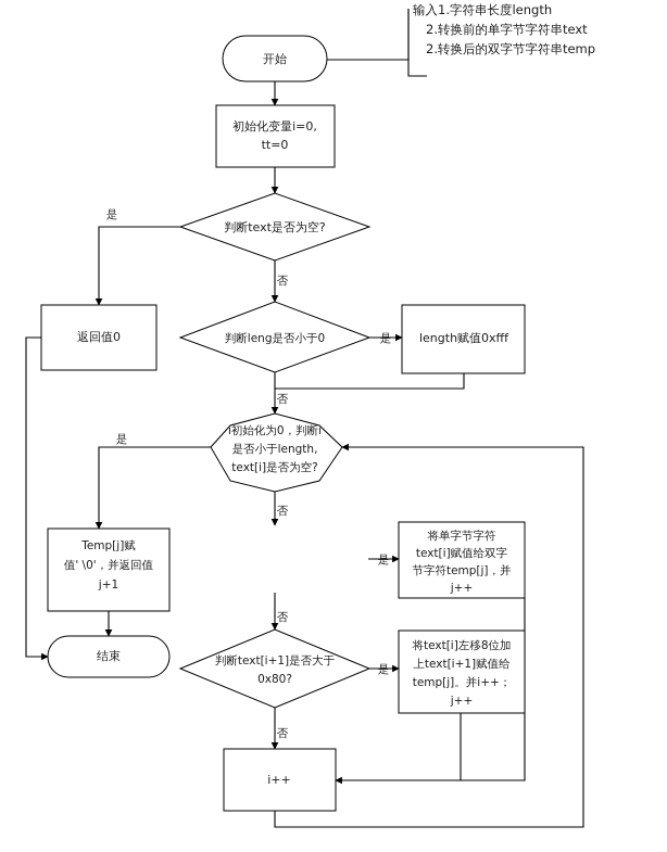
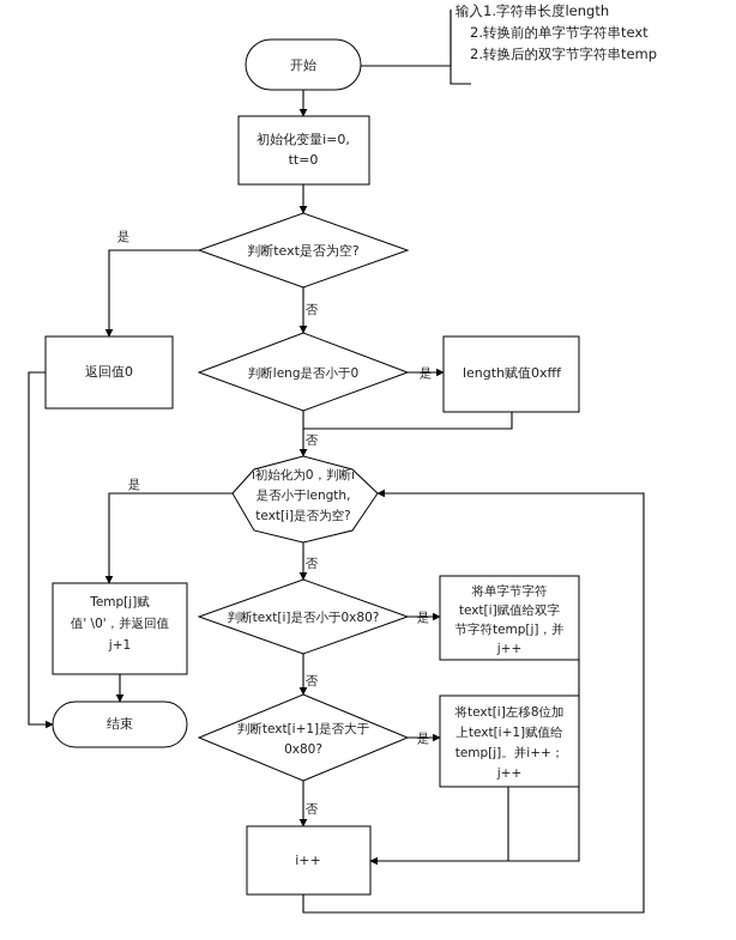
  开始
  初始化变量i=0,
  tt=0
  判断text是否为空?
  返回值0
  判断leng是否小于0
  length赋值0xfff
  i初始化为0，判断i
  是否小于length,
  text[i]是否为空?
  Temp[j]赋
  值' \0'，并返回值
  j+1
+ 判断text[i]是否小于0x80?
  将单字节字符
  text[i]赋值给双字
  节字符temp[j]，并
  j++
  判断text[i+1]是否大于
  0x80?
  将text[i]左移8位加
  上text[i+1]赋值给
  temp[j]。并i++；
  j++
  i++
  结束
  是
  否
  是
  否
  是
  否
  是
  否
  是
  否
  输入1.字符串长度length
  2.转换前的单字节字符串text
  2.转换后的双字节字符串temp
